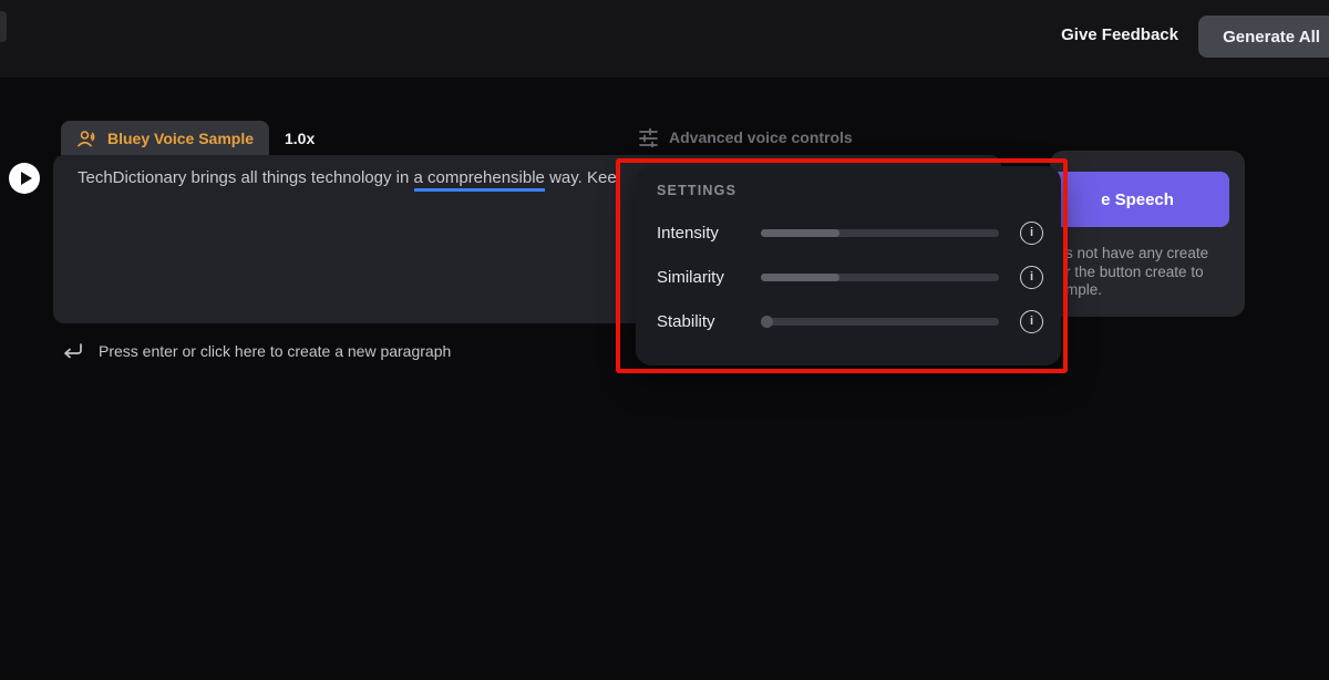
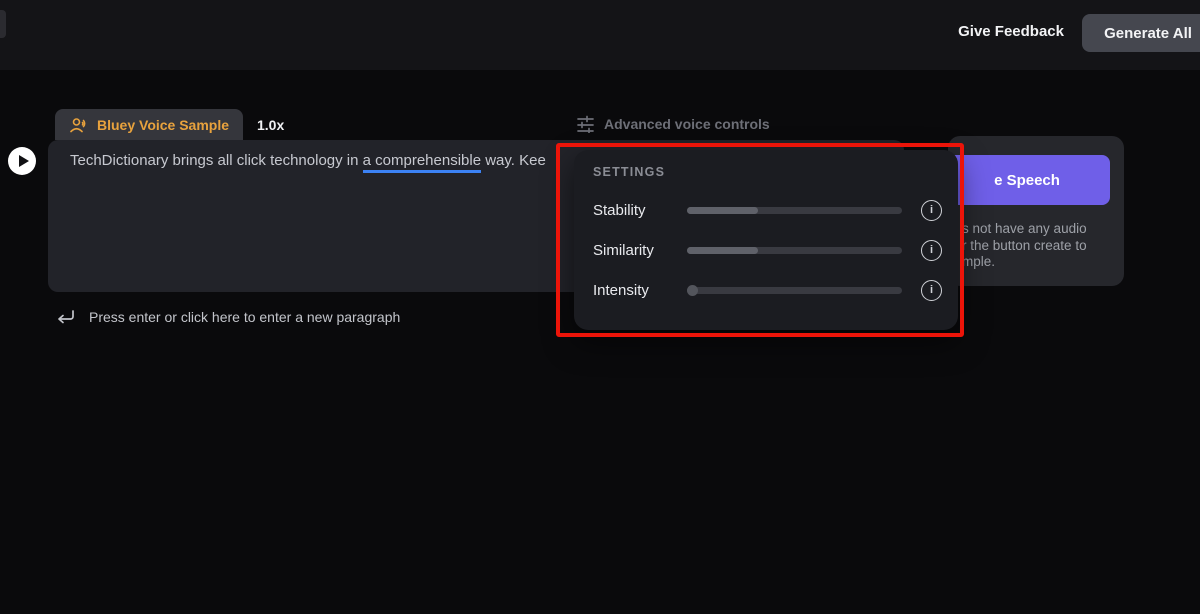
  Give Feedback
  Generate All
  Bluey Voice Sample
  1.0x
  Advanced voice controls
- TechDictionary brings all things technology in a comprehensible way. Kee
+ TechDictionary brings all click technology in a comprehensible way. Kee
- Press enter or click here to create a new paragraph
+ Press enter or click here to enter a new paragraph
  e Speech
- s not have any create
+ s not have any audio
  r the button create to
  mple.
  SETTINGS
- Intensity
+ Stability
  Similarity
- Stability
+ Intensity
